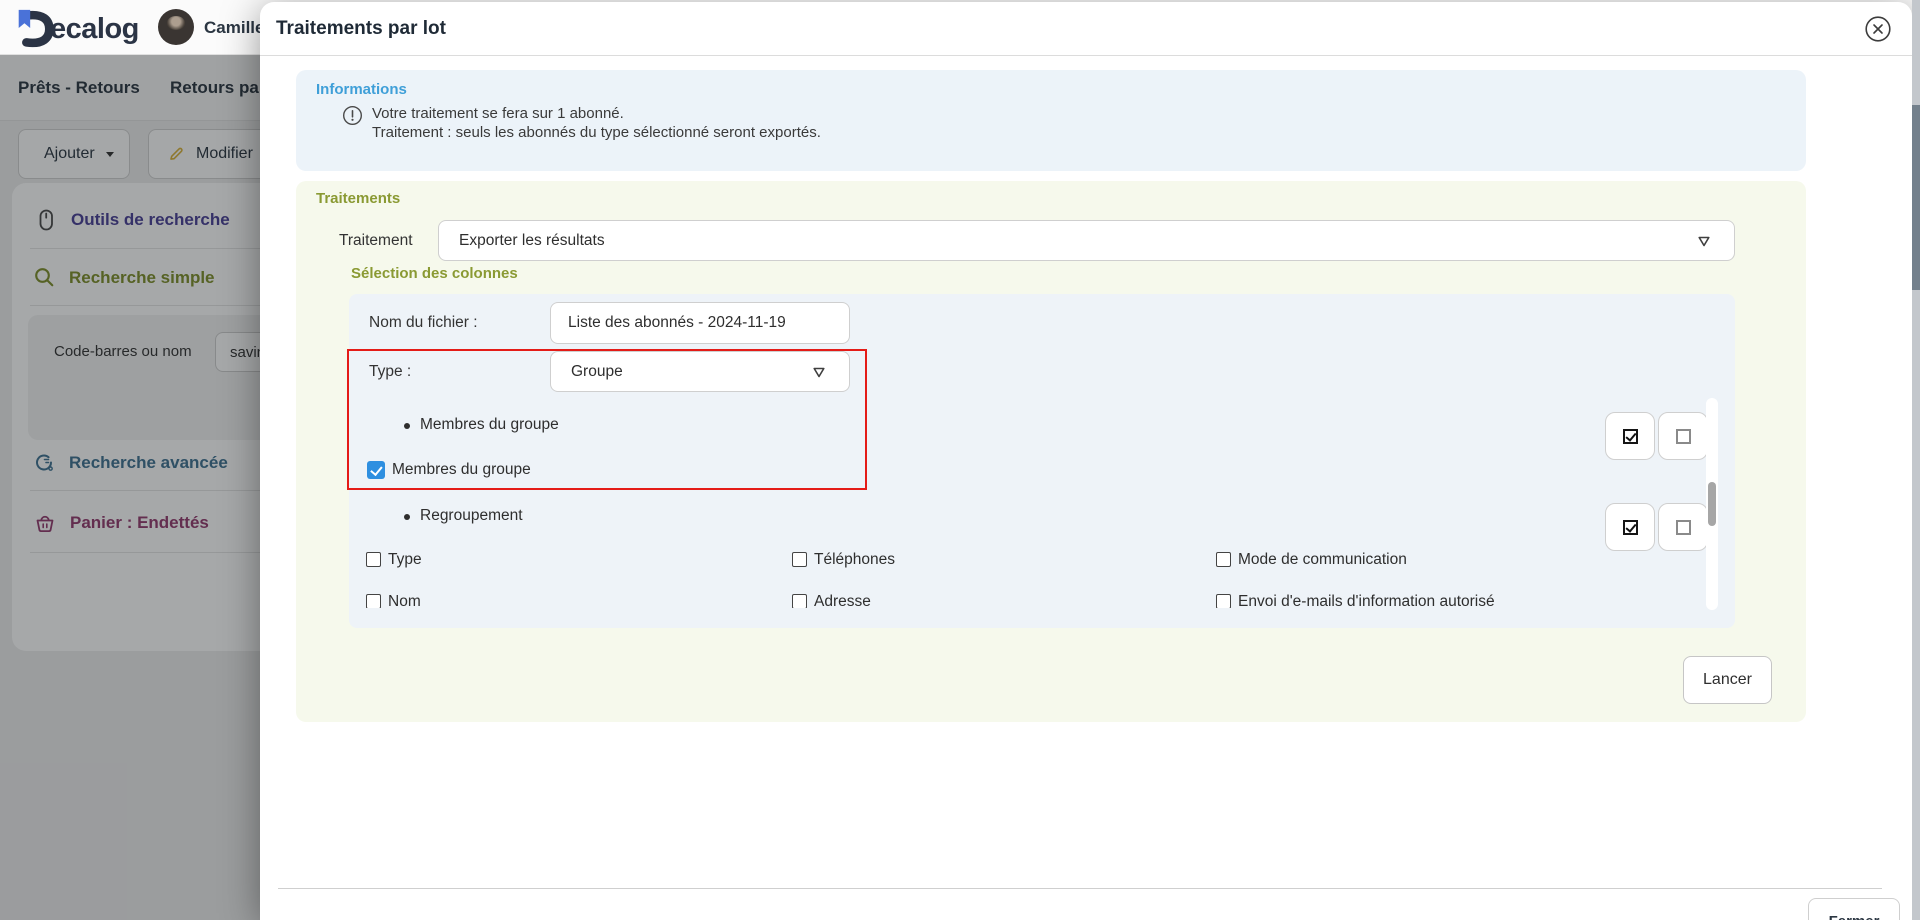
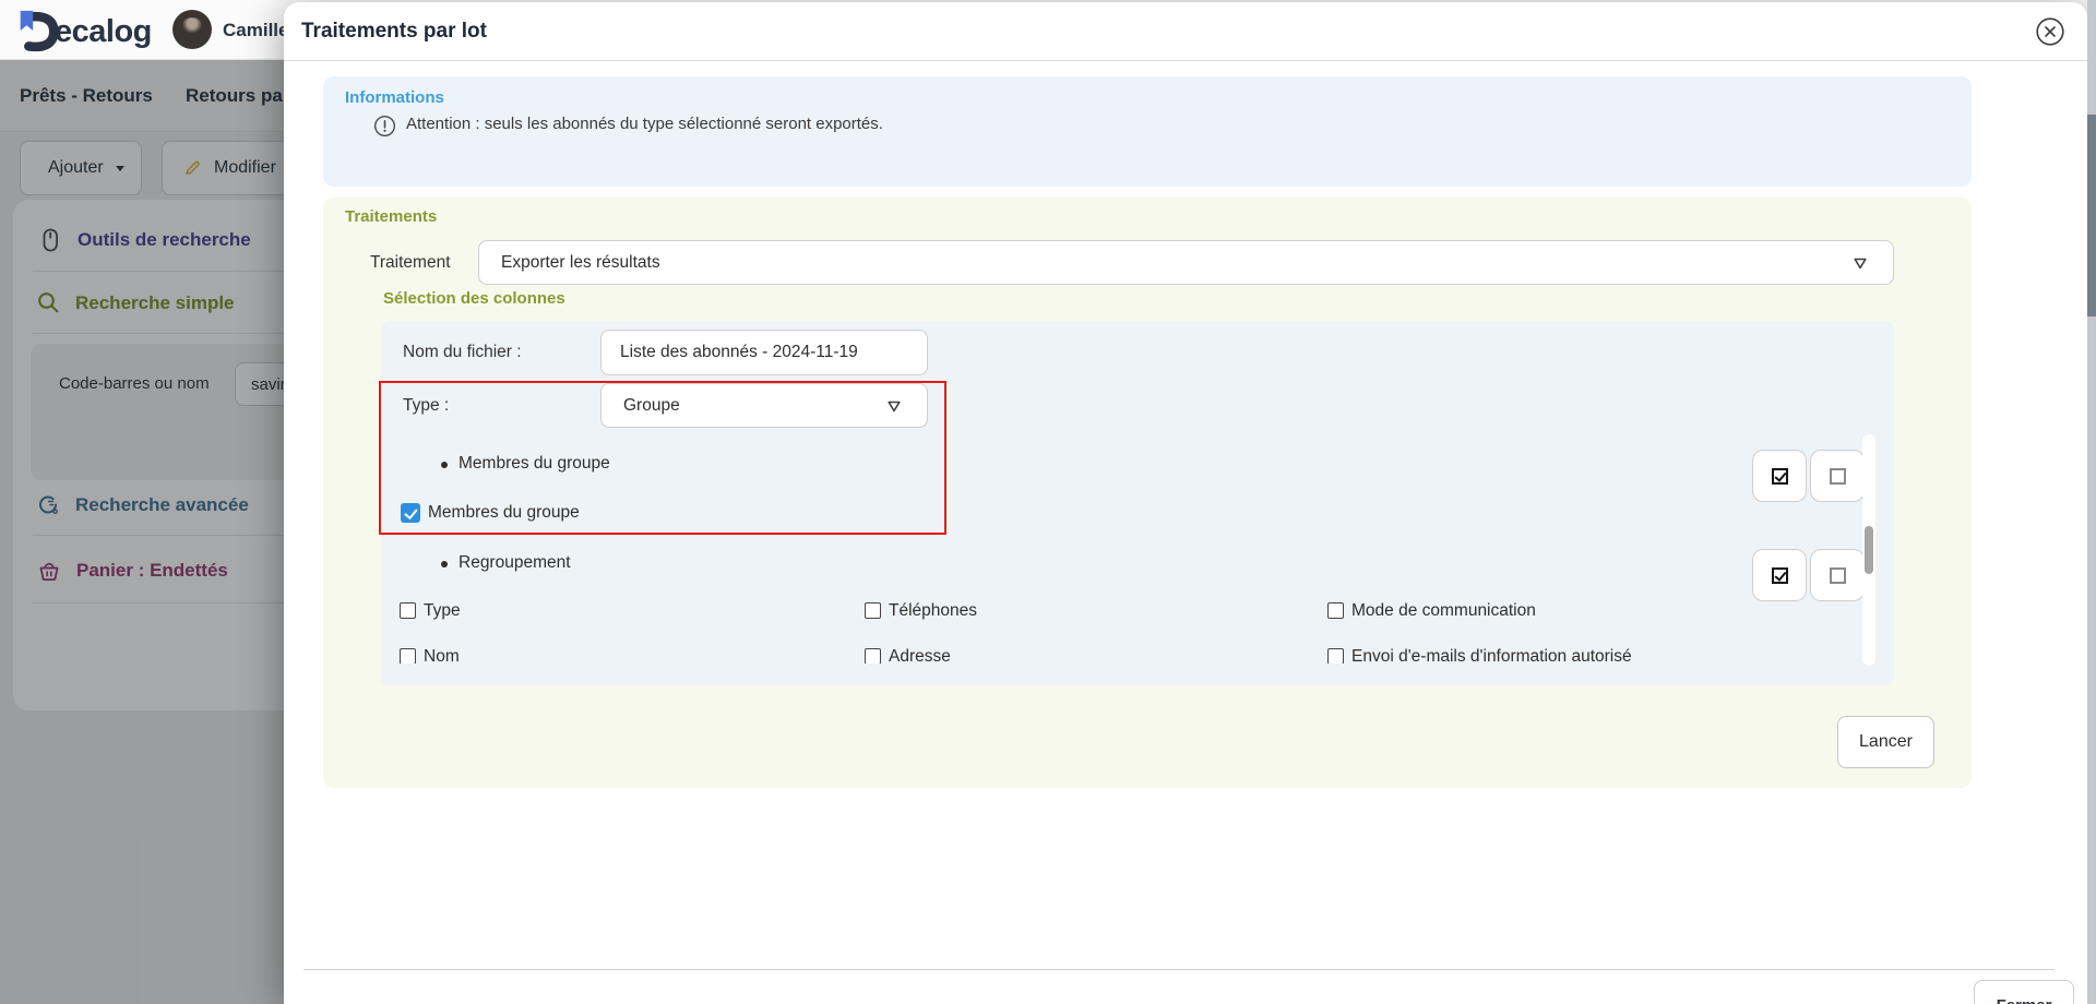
  ecalog
  Camill
  Prêts - Retours
  Retours pa
  Ajouter
  Modifier
  Outils de recherche
  Recherche simple
  Code-barres ou nom
  savi
  Recherche avancée
  Panier : Endettés
  Traitements par lot
  Informations
- Votre traitement se fera sur 1 abonné.
- Traitement : seuls les abonnés du type sélectionné seront exportés.
+ Attention : seuls les abonnés du type sélectionné seront exportés.
  Traitements
  Traitement
  Exporter les résultats
  Sélection des colonnes
  Nom du fichier :
  Liste des abonnés - 2024-11-19
  Type :
  Groupe
  Membres du groupe
  Membres du groupe
  Regroupement
  Type
  Téléphones
  Mode de communication
  Nom
  Adresse
  Envoi d'e-mails d'information autorisé
  Lancer
